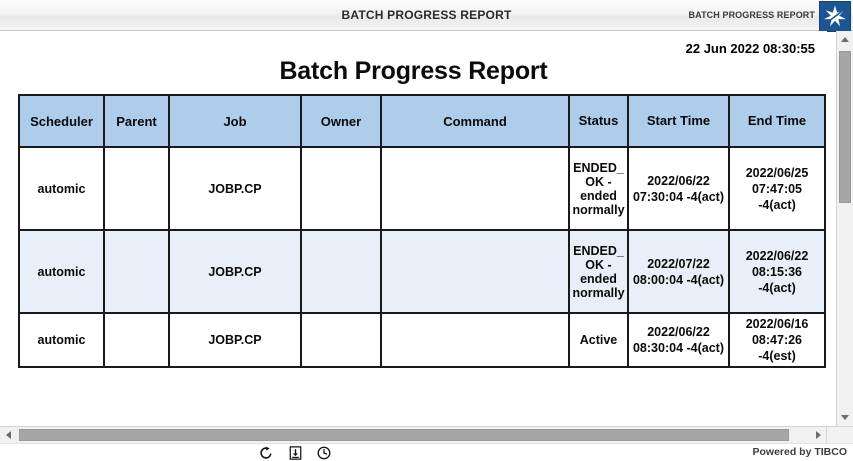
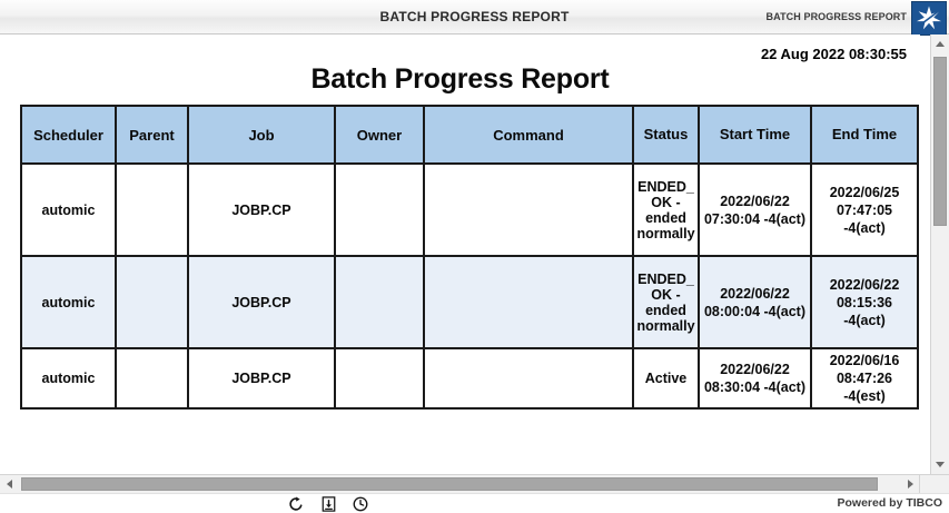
  BATCH PROGRESS REPORT
  BATCH PROGRESS REPORT
- 22 Jun 2022 08:30:55
+ 22 Aug 2022 08:30:55
  Batch Progress Report
  Scheduler	Parent	Job	Owner	Command	Status	Start Time	End Time
  automic		JOBP.CP			ENDED_OK - ended normally	2022/06/22 07:30:04 -4(act)	2022/06/25 07:47:05 -4(act)
- automic		JOBP.CP			ENDED_OK - ended normally	2022/07/22 08:00:04 -4(act)	2022/06/22 08:15:36 -4(act)
+ automic		JOBP.CP			ENDED_OK - ended normally	2022/06/22 08:00:04 -4(act)	2022/06/22 08:15:36 -4(act)
  automic		JOBP.CP			Active	2022/06/22 08:30:04 -4(act)	2022/06/16 08:47:26 -4(est)
  Powered by TIBCO
